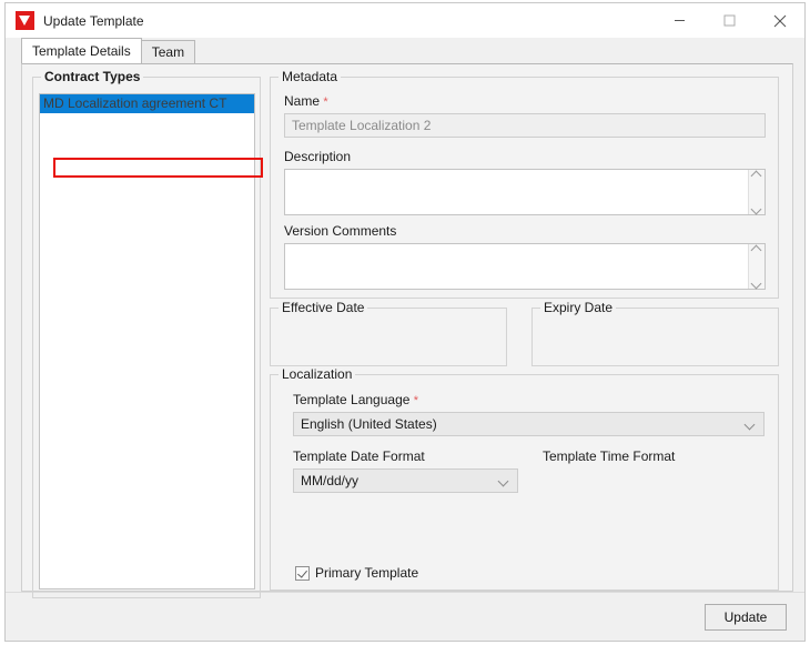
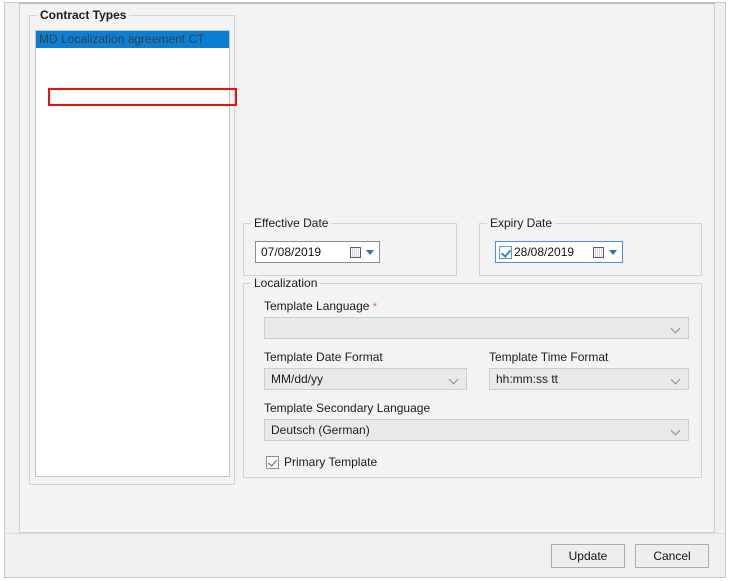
- Update Template
- Template Details
- Team
  Contract Types
  MD Localization agreement CT
- Metadata
- Name *
- Template Localization 2
- Description
- Version Comments
  Effective Date
+ 07/08/2019
  Expiry Date
+ 28/08/2019
  Localization
  Template Language *
- English (United States)
  Template Date Format
  MM/dd/yy
  Template Time Format
+ hh:mm:ss tt
+ Template Secondary Language
+ Deutsch (German)
  Primary Template
  Update
+ Cancel
